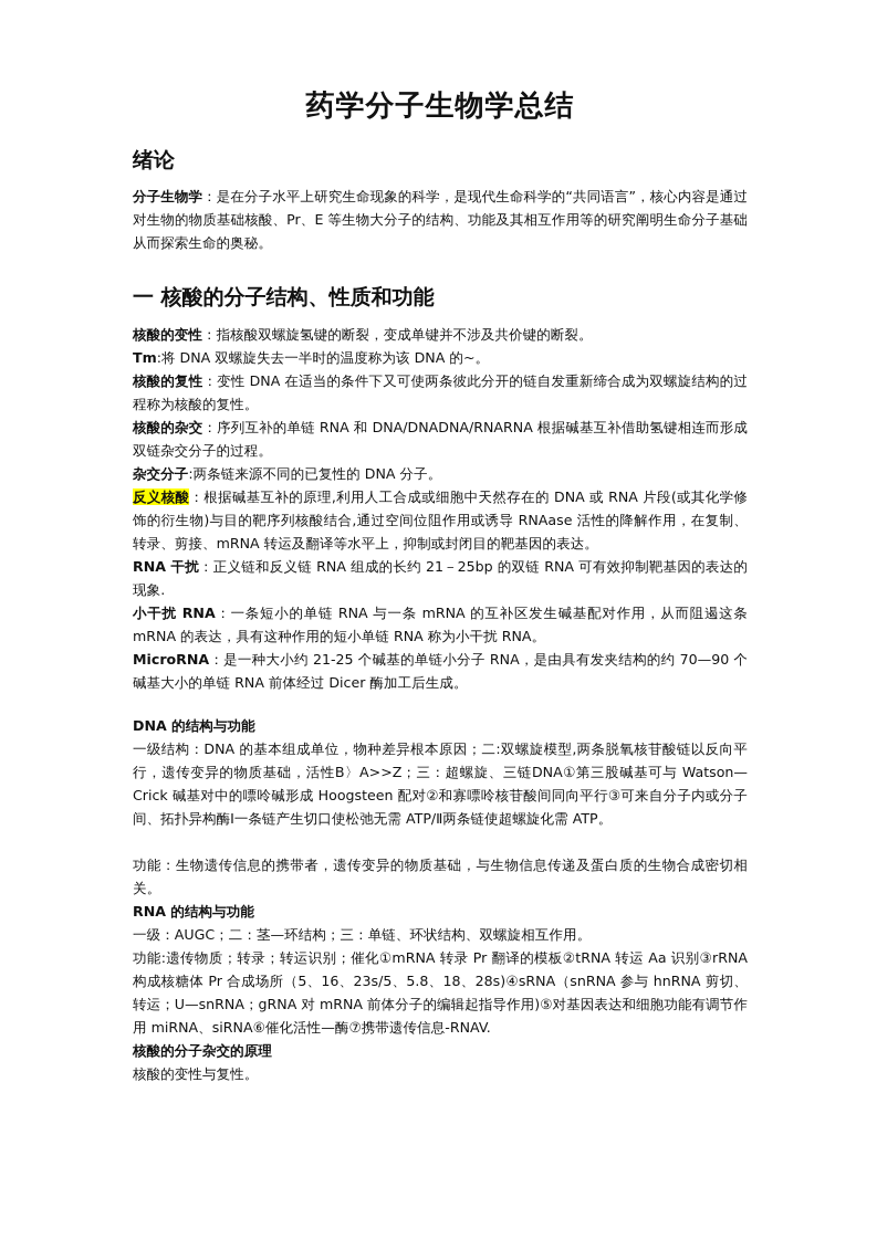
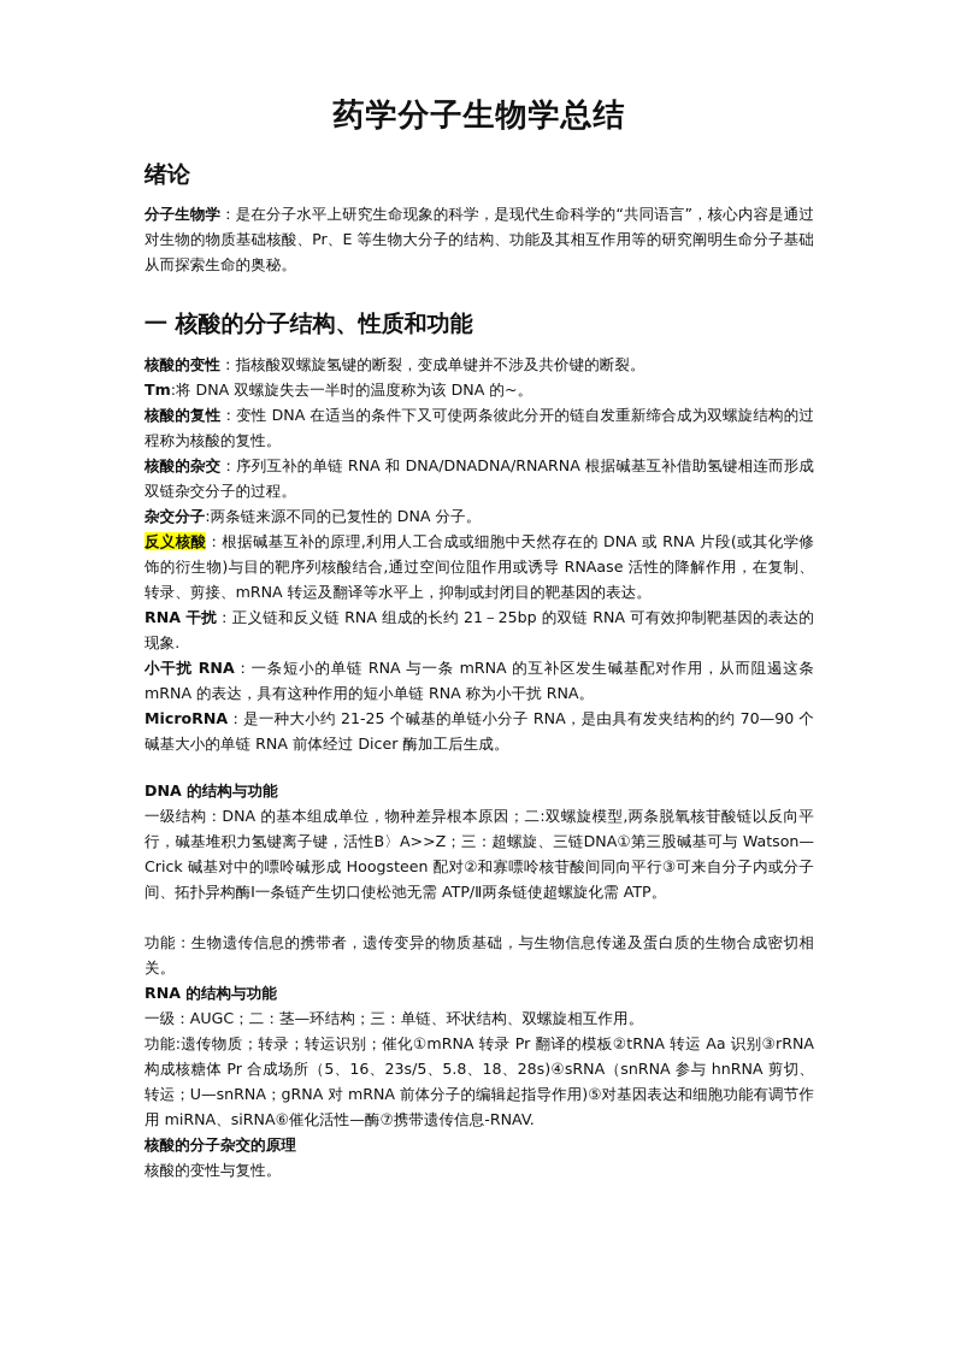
  药学分子生物学总结
  绪论
  分子生物学：是在分子水平上研究生命现象的科学，是现代生命科学的“共同语言”，核心内容是通过对生物的物质基础核酸、Pr、E 等生物大分子的结构、功能及其相互作用等的研究阐明生命分子基础从而探索生命的奥秘。
  一 核酸的分子结构、性质和功能
  核酸的变性：指核酸双螺旋氢键的断裂，变成单键并不涉及共价键的断裂。
  Tm:将 DNA 双螺旋失去一半时的温度称为该 DNA 的~。
  核酸的复性：变性 DNA 在适当的条件下又可使两条彼此分开的链自发重新缔合成为双螺旋结构的过程称为核酸的复性。
  核酸的杂交：序列互补的单链 RNA 和 DNA/DNADNA/RNARNA 根据碱基互补借助氢键相连而形成双链杂交分子的过程。
  杂交分子:两条链来源不同的已复性的 DNA 分子。
  反义核酸：根据碱基互补的原理,利用人工合成或细胞中天然存在的 DNA 或 RNA 片段(或其化学修饰的衍生物)与目的靶序列核酸结合,通过空间位阻作用或诱导 RNAase 活性的降解作用，在复制、转录、剪接、mRNA 转运及翻译等水平上，抑制或封闭目的靶基因的表达。
  RNA 干扰：正义链和反义链 RNA 组成的长约 21－25bp 的双链 RNA 可有效抑制靶基因的表达的现象.
  小干扰 RNA：一条短小的单链 RNA 与一条 mRNA 的互补区发生碱基配对作用，从而阻遏这条 mRNA 的表达，具有这种作用的短小单链 RNA 称为小干扰 RNA。
  MicroRNA：是一种大小约 21-25 个碱基的单链小分子 RNA，是由具有发夹结构的约 70—90 个碱基大小的单链 RNA 前体经过 Dicer 酶加工后生成。
  DNA 的结构与功能
- 一级结构：DNA 的基本组成单位，物种差异根本原因；二:双螺旋模型,两条脱氧核苷酸链以反向平行，遗传变异的物质基础，活性B〉A>>Z；三：超螺旋、三链DNA①第三股碱基可与 Watson—Crick 碱基对中的嘌呤碱形成 Hoogsteen 配对②和寡嘌呤核苷酸间同向平行③可来自分子内或分子间、拓扑异构酶Ⅰ一条链产生切口使松弛无需 ATP/Ⅱ两条链使超螺旋化需 ATP。
+ 一级结构：DNA 的基本组成单位，物种差异根本原因；二:双螺旋模型,两条脱氧核苷酸链以反向平行，碱基堆积力氢键离子键，活性B〉A>>Z；三：超螺旋、三链DNA①第三股碱基可与 Watson—Crick 碱基对中的嘌呤碱形成 Hoogsteen 配对②和寡嘌呤核苷酸间同向平行③可来自分子内或分子间、拓扑异构酶Ⅰ一条链产生切口使松弛无需 ATP/Ⅱ两条链使超螺旋化需 ATP。
  功能：生物遗传信息的携带者，遗传变异的物质基础，与生物信息传递及蛋白质的生物合成密切相关。
  RNA 的结构与功能
  一级：AUGC；二：茎—环结构；三：单链、环状结构、双螺旋相互作用。
  功能:遗传物质；转录；转运识别；催化①mRNA 转录 Pr 翻译的模板②tRNA 转运 Aa 识别③rRNA 构成核糖体 Pr 合成场所（5、16、23s/5、5.8、18、28s)④sRNA（snRNA 参与 hnRNA 剪切、转运；U—snRNA；gRNA 对 mRNA 前体分子的编辑起指导作用)⑤对基因表达和细胞功能有调节作用 miRNA、siRNA⑥催化活性—酶⑦携带遗传信息-RNAV.
  核酸的分子杂交的原理
  核酸的变性与复性。
